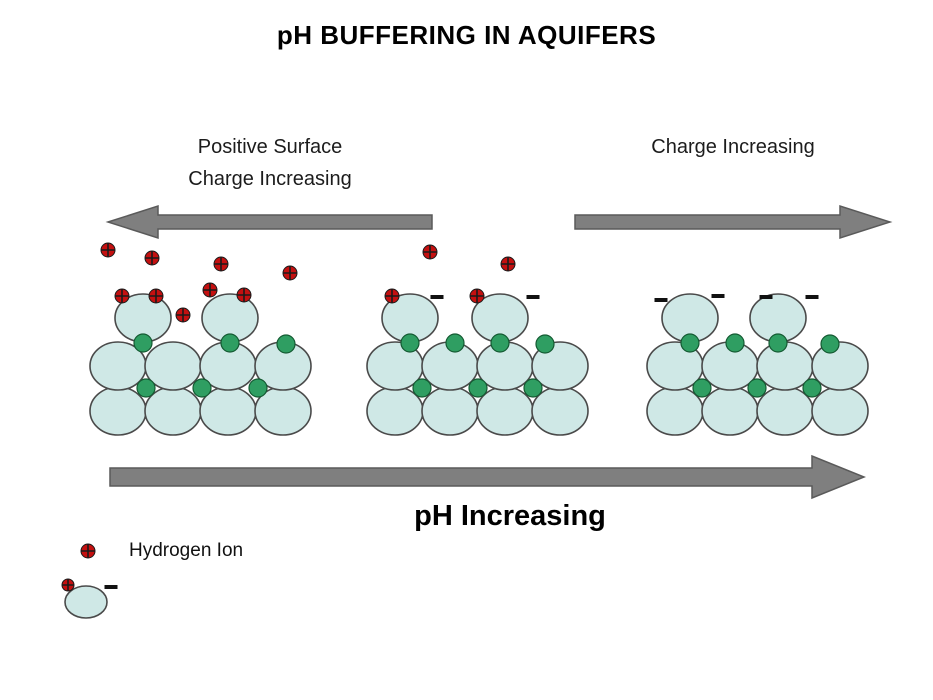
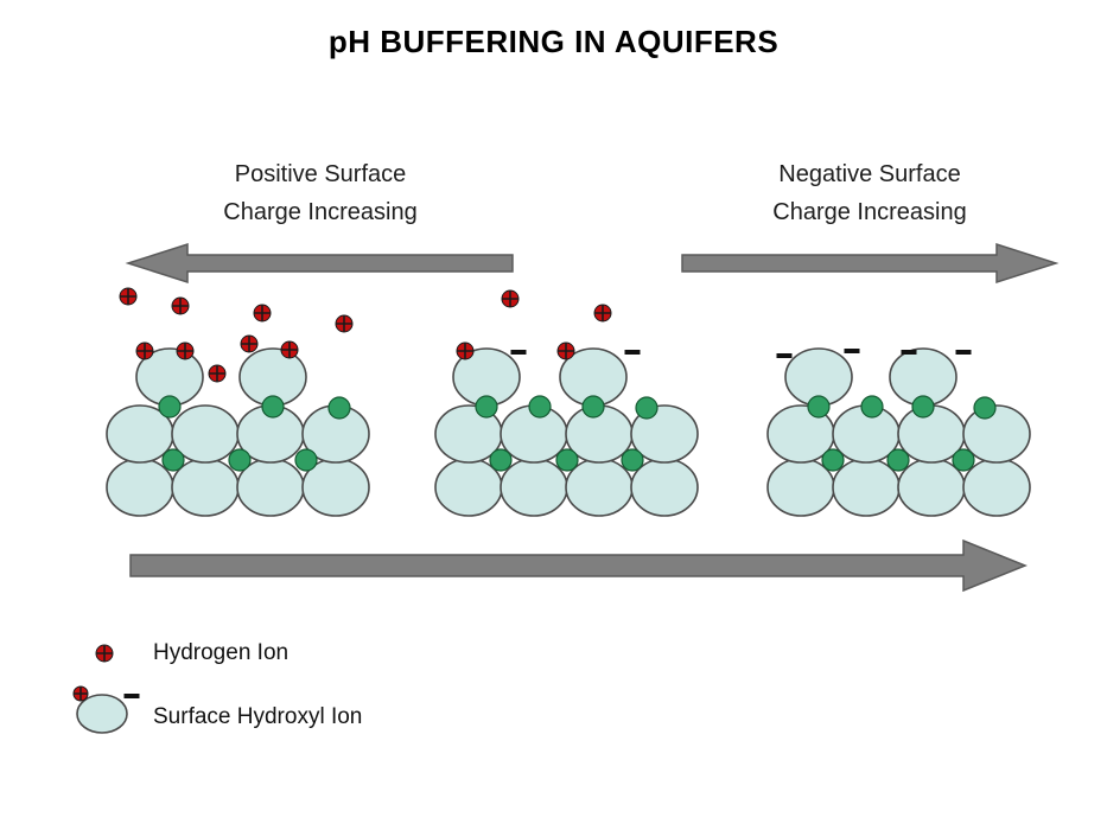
  pH BUFFERING IN AQUIFERS
  Positive Surface
  Charge Increasing
+ Negative Surface
  Charge Increasing
- pH Increasing
  Hydrogen Ion
+ Surface Hydroxyl Ion
